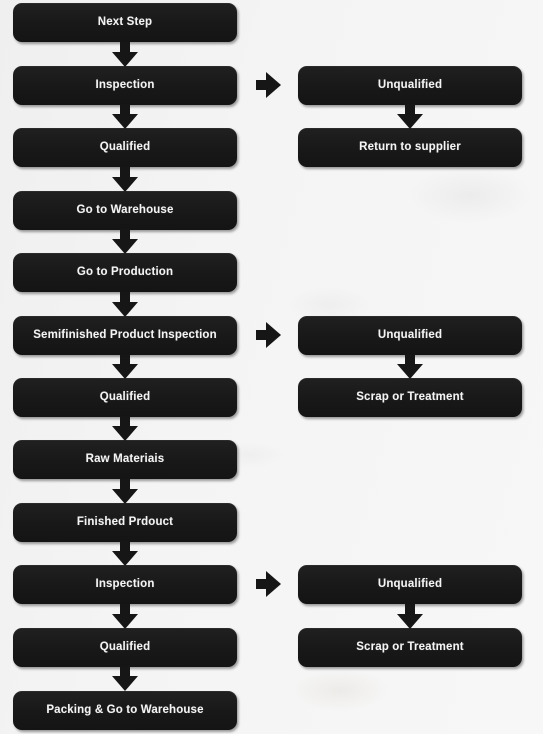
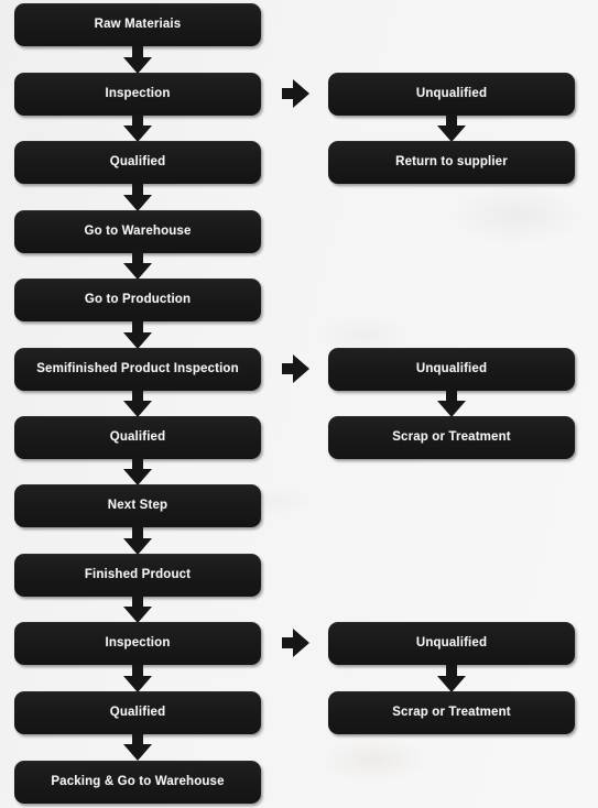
- Next Step
+ Raw Materiais
  Inspection
  Qualified
  Go to Warehouse
  Go to Production
  Semifinished Product Inspection
  Qualified
- Raw Materiais
+ Next Step
  Finished Prdouct
  Inspection
  Qualified
  Packing & Go to Warehouse
  Unqualified
  Return to supplier
  Unqualified
  Scrap or Treatment
  Unqualified
  Scrap or Treatment
